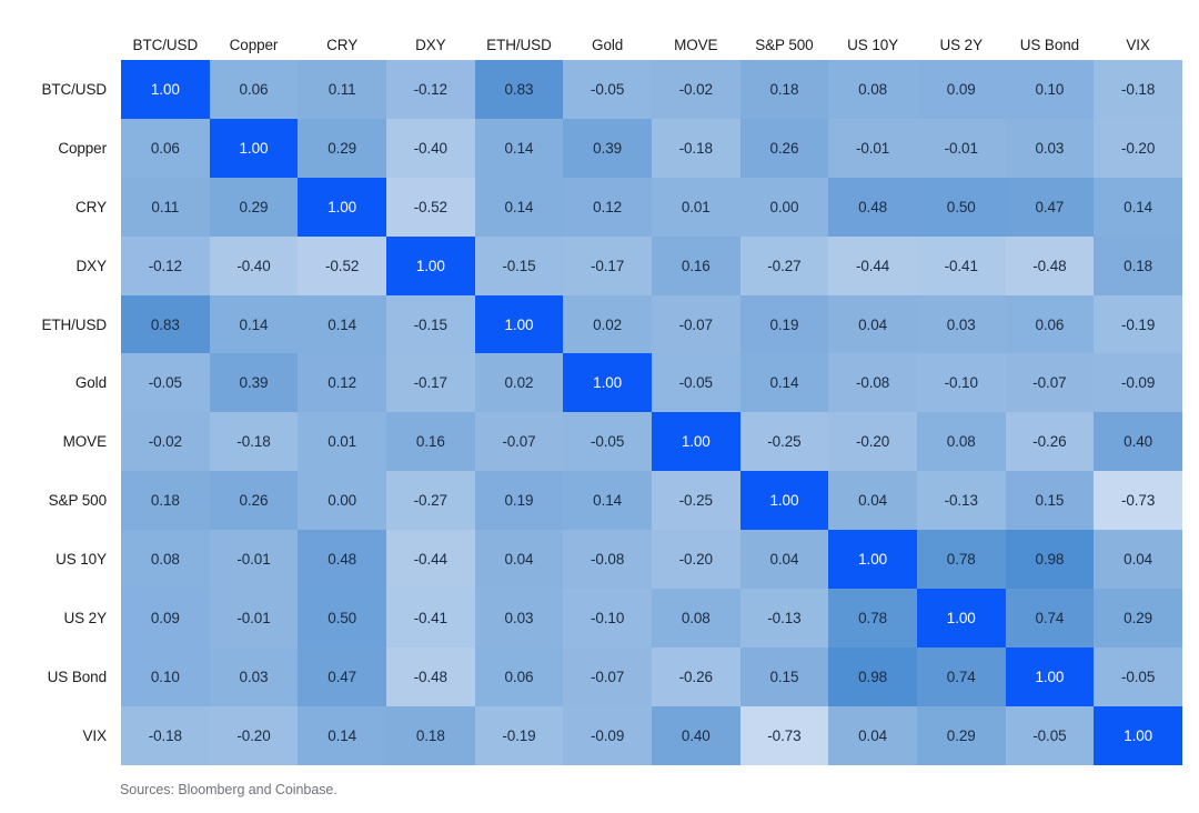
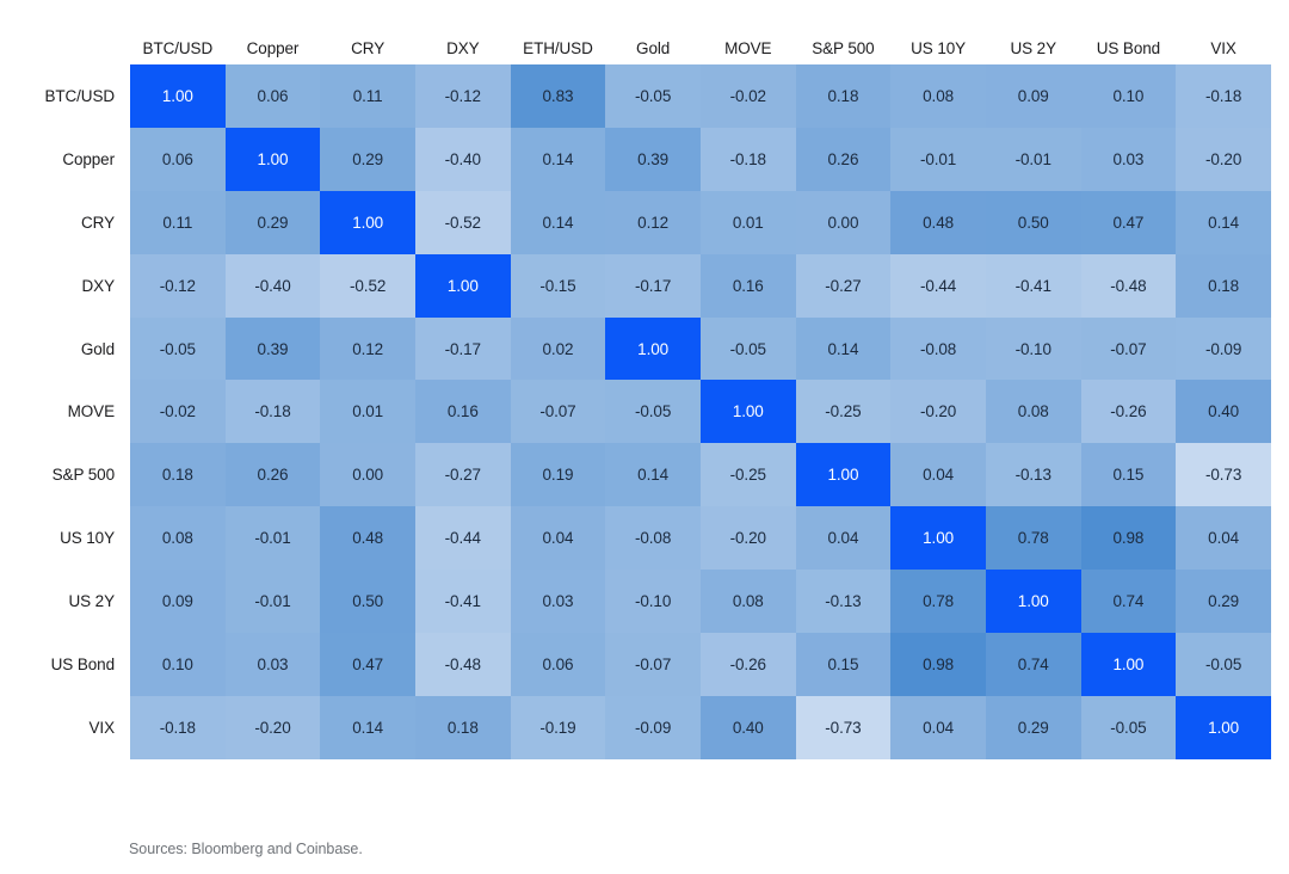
  	BTC/USD	Copper	CRY	DXY	ETH/USD	Gold	MOVE	S&P 500	US 10Y	US 2Y	US Bond	VIX
  BTC/USD	1.00	0.06	0.11	-0.12	0.83	-0.05	-0.02	0.18	0.08	0.09	0.10	-0.18
  Copper	0.06	1.00	0.29	-0.40	0.14	0.39	-0.18	0.26	-0.01	-0.01	0.03	-0.20
  CRY	0.11	0.29	1.00	-0.52	0.14	0.12	0.01	0.00	0.48	0.50	0.47	0.14
  DXY	-0.12	-0.40	-0.52	1.00	-0.15	-0.17	0.16	-0.27	-0.44	-0.41	-0.48	0.18
- ETH/USD	0.83	0.14	0.14	-0.15	1.00	0.02	-0.07	0.19	0.04	0.03	0.06	-0.19
  Gold	-0.05	0.39	0.12	-0.17	0.02	1.00	-0.05	0.14	-0.08	-0.10	-0.07	-0.09
  MOVE	-0.02	-0.18	0.01	0.16	-0.07	-0.05	1.00	-0.25	-0.20	0.08	-0.26	0.40
  S&P 500	0.18	0.26	0.00	-0.27	0.19	0.14	-0.25	1.00	0.04	-0.13	0.15	-0.73
  US 10Y	0.08	-0.01	0.48	-0.44	0.04	-0.08	-0.20	0.04	1.00	0.78	0.98	0.04
  US 2Y	0.09	-0.01	0.50	-0.41	0.03	-0.10	0.08	-0.13	0.78	1.00	0.74	0.29
  US Bond	0.10	0.03	0.47	-0.48	0.06	-0.07	-0.26	0.15	0.98	0.74	1.00	-0.05
  VIX	-0.18	-0.20	0.14	0.18	-0.19	-0.09	0.40	-0.73	0.04	0.29	-0.05	1.00
  Sources: Bloomberg and Coinbase.
